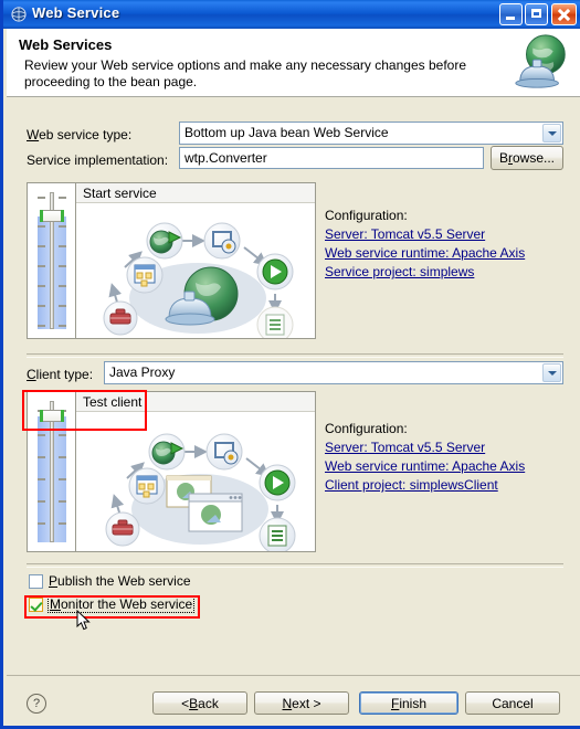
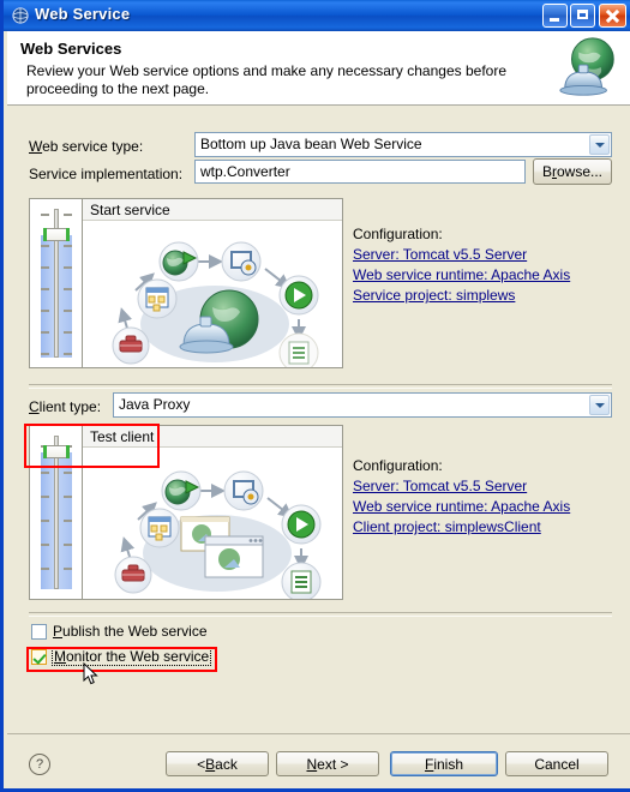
  Web Service
  Web Services
- Review your Web service options and make any necessary changes before proceeding to the bean page.
+ Review your Web service options and make any necessary changes before proceeding to the next page.
  Web service type:
  Bottom up Java bean Web Service
  Service implementation:
  wtp.Converter
  B
  r
  owse...
  Start service
  Configuration:
  Server: Tomcat v5.5 Server
  Web service runtime: Apache Axis
  Service project: simplews
  Client type:
  Java Proxy
  Test client
  Configuration:
  Server: Tomcat v5.5 Server
  Web service runtime: Apache Axis
  Client project: simplewsClient
  Publish the Web service
  Monitor the Web service
  ?
  <
  B
  ack
  N
  ext >
  F
  inish
  Cancel
